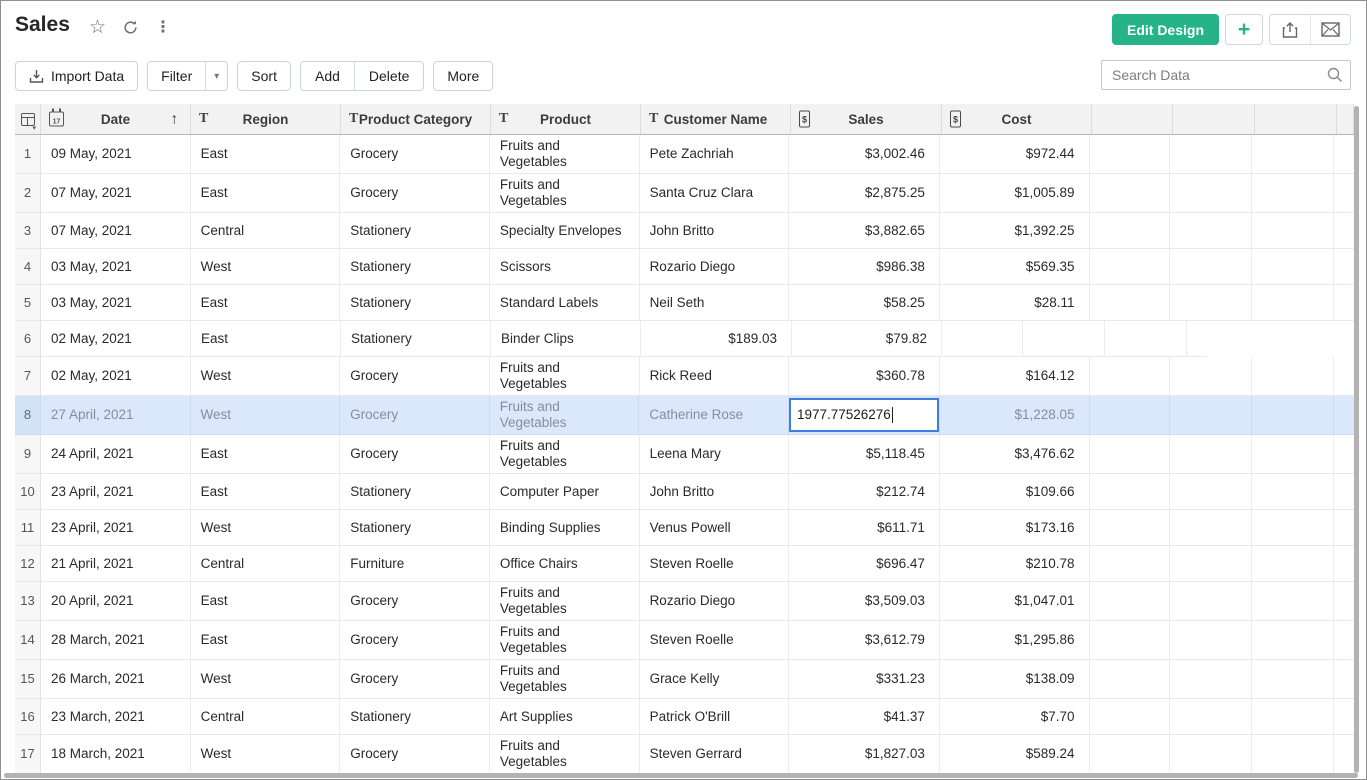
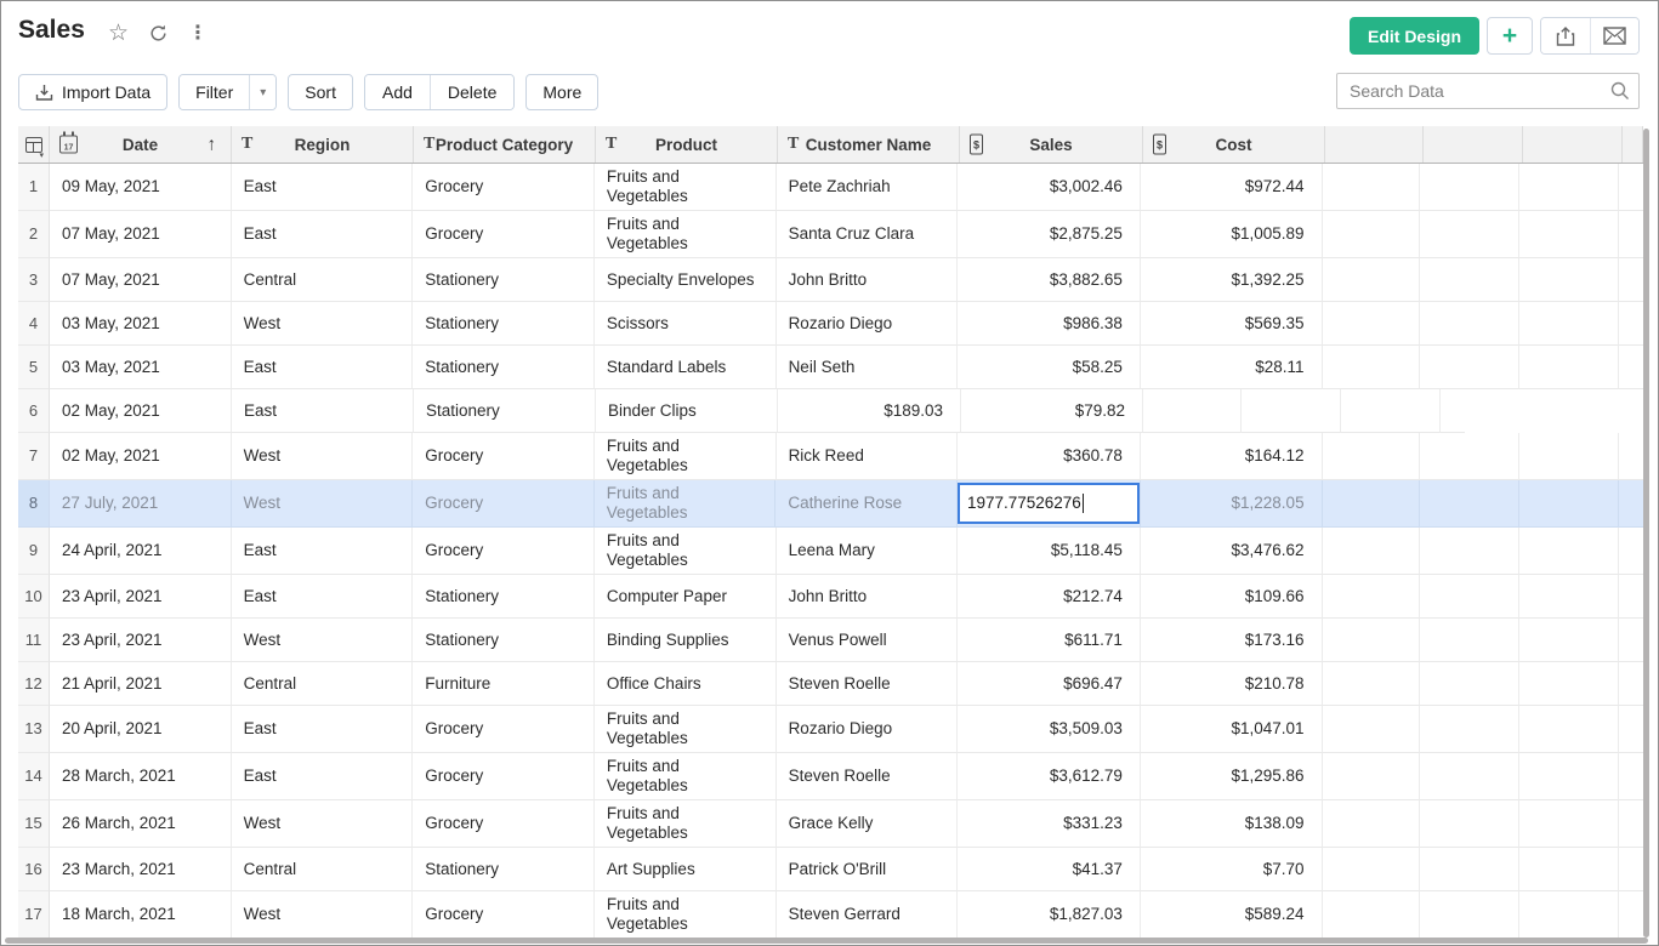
  Sales
  ☆
  ⋮
  Edit Design
  +
  Import Data
  Filter
  ▾
  Sort
  Add
  Delete
  More
  Search Data
  Date
  ↑
  T
  Region
  T
  Product Category
  T
  Product
  T
  Customer Name
  $
  Sales
  $
  Cost
  1
  09 May, 2021
  East
  Grocery
  Fruits and Vegetables
  Pete Zachriah
  $3,002.46
  $972.44
  2
  07 May, 2021
  East
  Grocery
  Fruits and Vegetables
  Santa Cruz Clara
  $2,875.25
  $1,005.89
  3
  07 May, 2021
  Central
  Stationery
  Specialty Envelopes
  John Britto
  $3,882.65
  $1,392.25
  4
  03 May, 2021
  West
  Stationery
  Scissors
  Rozario Diego
  $986.38
  $569.35
  5
  03 May, 2021
  East
  Stationery
  Standard Labels
  Neil Seth
  $58.25
  $28.11
  6
  02 May, 2021
  East
  Stationery
  Binder Clips
  $189.03
  $79.82
  7
  02 May, 2021
  West
  Grocery
  Fruits and Vegetables
  Rick Reed
  $360.78
  $164.12
  8
- 27 April, 2021
+ 27 July, 2021
  West
  Grocery
  Fruits and Vegetables
  Catherine Rose
  1977.77526276
  $1,228.05
  9
  24 April, 2021
  East
  Grocery
  Fruits and Vegetables
  Leena Mary
  $5,118.45
  $3,476.62
  10
  23 April, 2021
  East
  Stationery
  Computer Paper
  John Britto
  $212.74
  $109.66
  11
  23 April, 2021
  West
  Stationery
  Binding Supplies
  Venus Powell
  $611.71
  $173.16
  12
  21 April, 2021
  Central
  Furniture
  Office Chairs
  Steven Roelle
  $696.47
  $210.78
  13
  20 April, 2021
  East
  Grocery
  Fruits and Vegetables
  Rozario Diego
  $3,509.03
  $1,047.01
  14
  28 March, 2021
  East
  Grocery
  Fruits and Vegetables
  Steven Roelle
  $3,612.79
  $1,295.86
  15
  26 March, 2021
  West
  Grocery
  Fruits and Vegetables
  Grace Kelly
  $331.23
  $138.09
  16
  23 March, 2021
  Central
  Stationery
  Art Supplies
  Patrick O'Brill
  $41.37
  $7.70
  17
  18 March, 2021
  West
  Grocery
  Fruits and Vegetables
  Steven Gerrard
  $1,827.03
  $589.24
